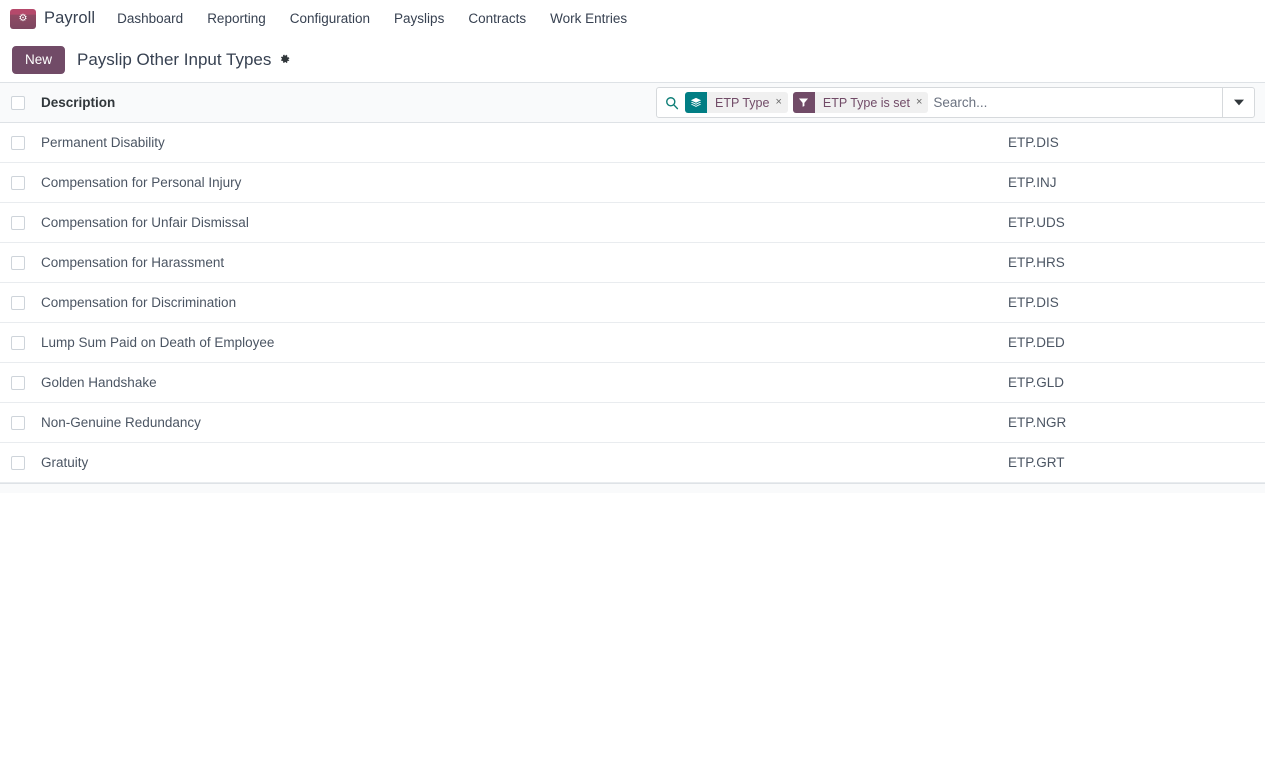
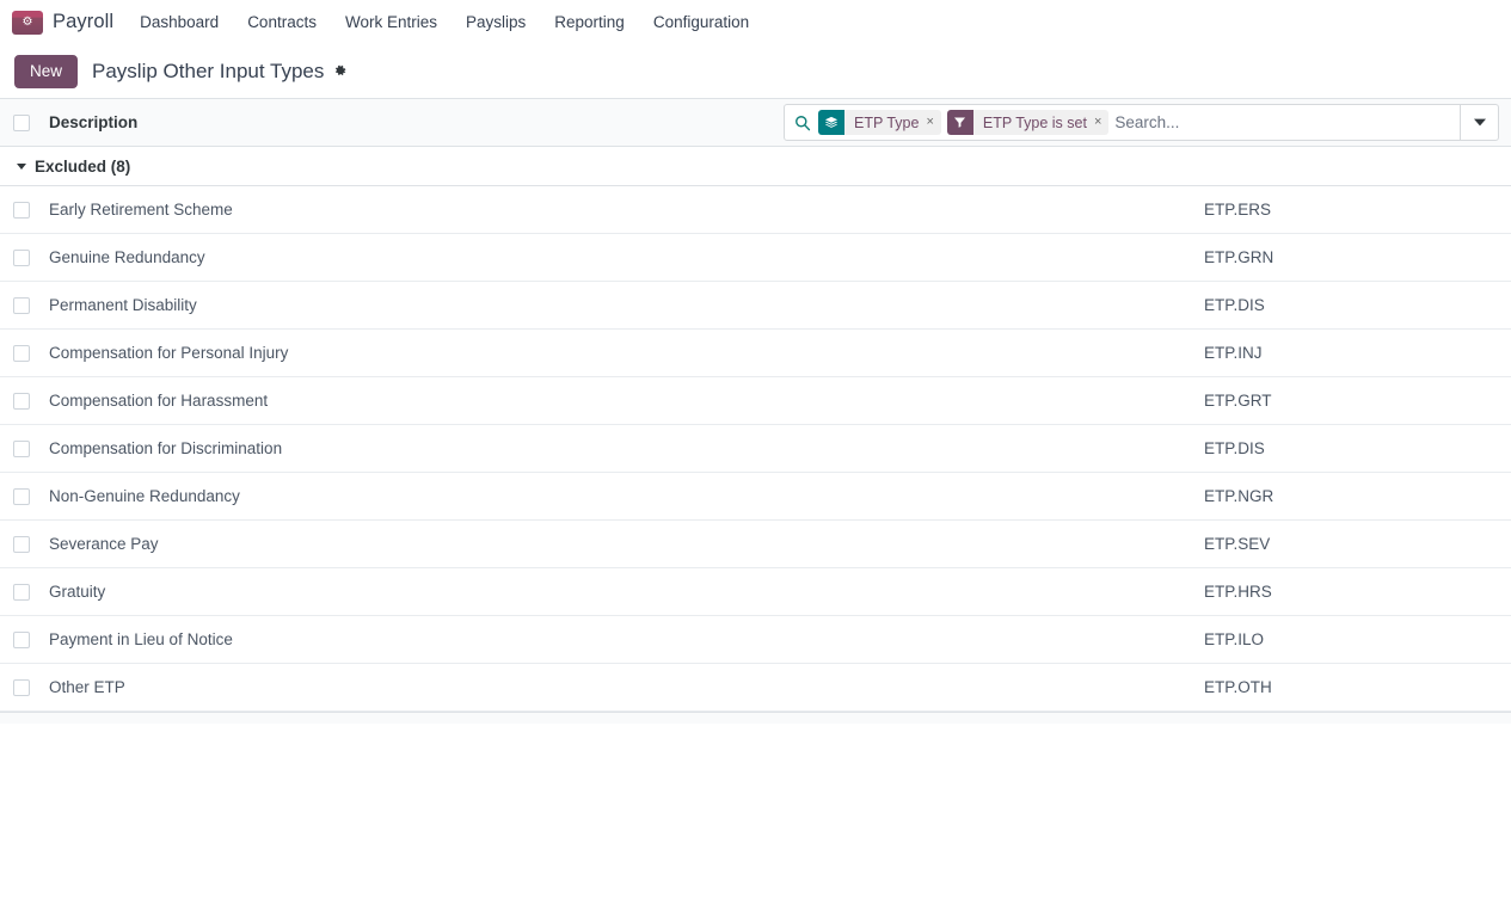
  ⚙
  Payroll
  Dashboard
- Reporting
+ Contracts
- Configuration
+ Work Entries
  Payslips
- Contracts
+ Reporting
- Work Entries
+ Configuration
  New
  Payslip Other Input Types
  ETP Type
  ×
  ETP Type is set
  ×
  Search...
  	Description
+ Excluded (8)
+ 	Early Retirement Scheme	ETP.ERS
+ 	Genuine Redundancy	ETP.GRN
  	Permanent Disability	ETP.DIS
  	Compensation for Personal Injury	ETP.INJ
- 	Compensation for Unfair Dismissal	ETP.UDS
- 	Compensation for Harassment	ETP.HRS
+ 	Compensation for Harassment	ETP.GRT
  	Compensation for Discrimination	ETP.DIS
- 	Lump Sum Paid on Death of Employee	ETP.DED
- 	Golden Handshake	ETP.GLD
  	Non-Genuine Redundancy	ETP.NGR
+ 	Severance Pay	ETP.SEV
- 	Gratuity	ETP.GRT
+ 	Gratuity	ETP.HRS
+ 	Payment in Lieu of Notice	ETP.ILO
+ 	Other ETP	ETP.OTH
